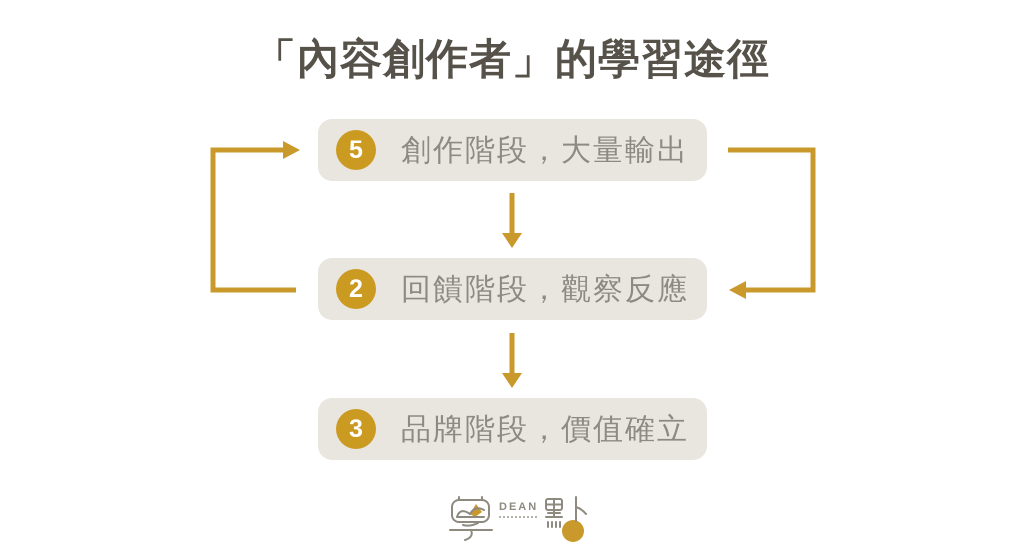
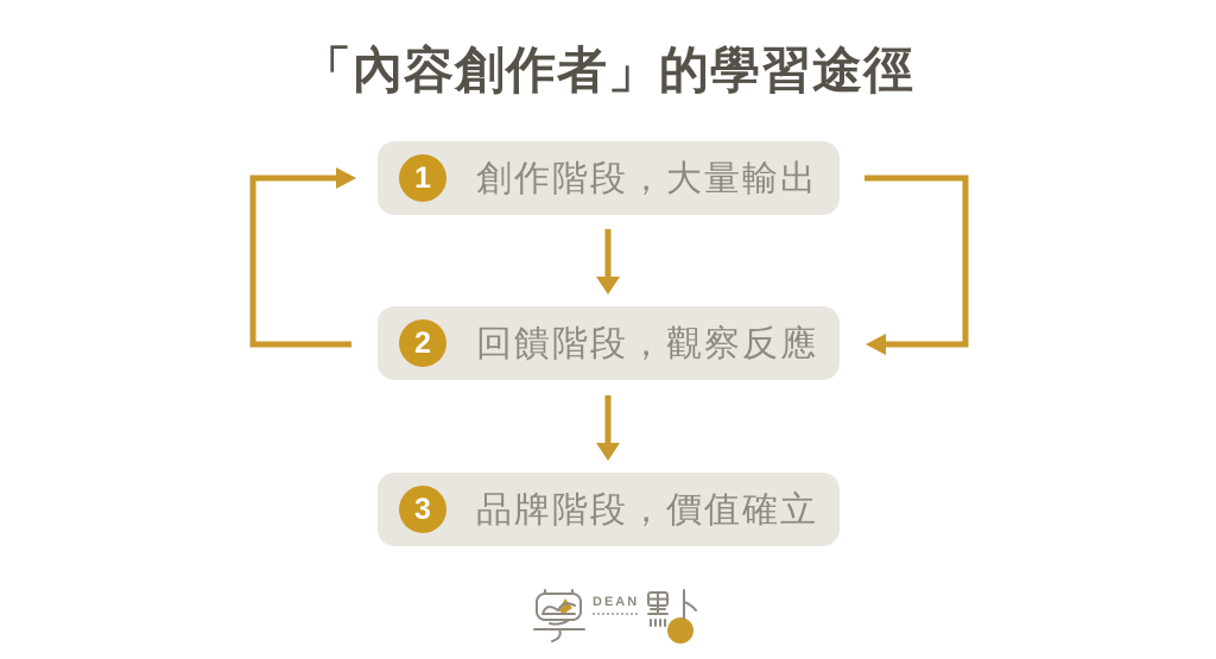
  「內容創作者」的學習途徑
- 5
+ 1
  創作階段，大量輸出
  2
  回饋階段，觀察反應
  3
  品牌階段，價值確立
  DEAN
